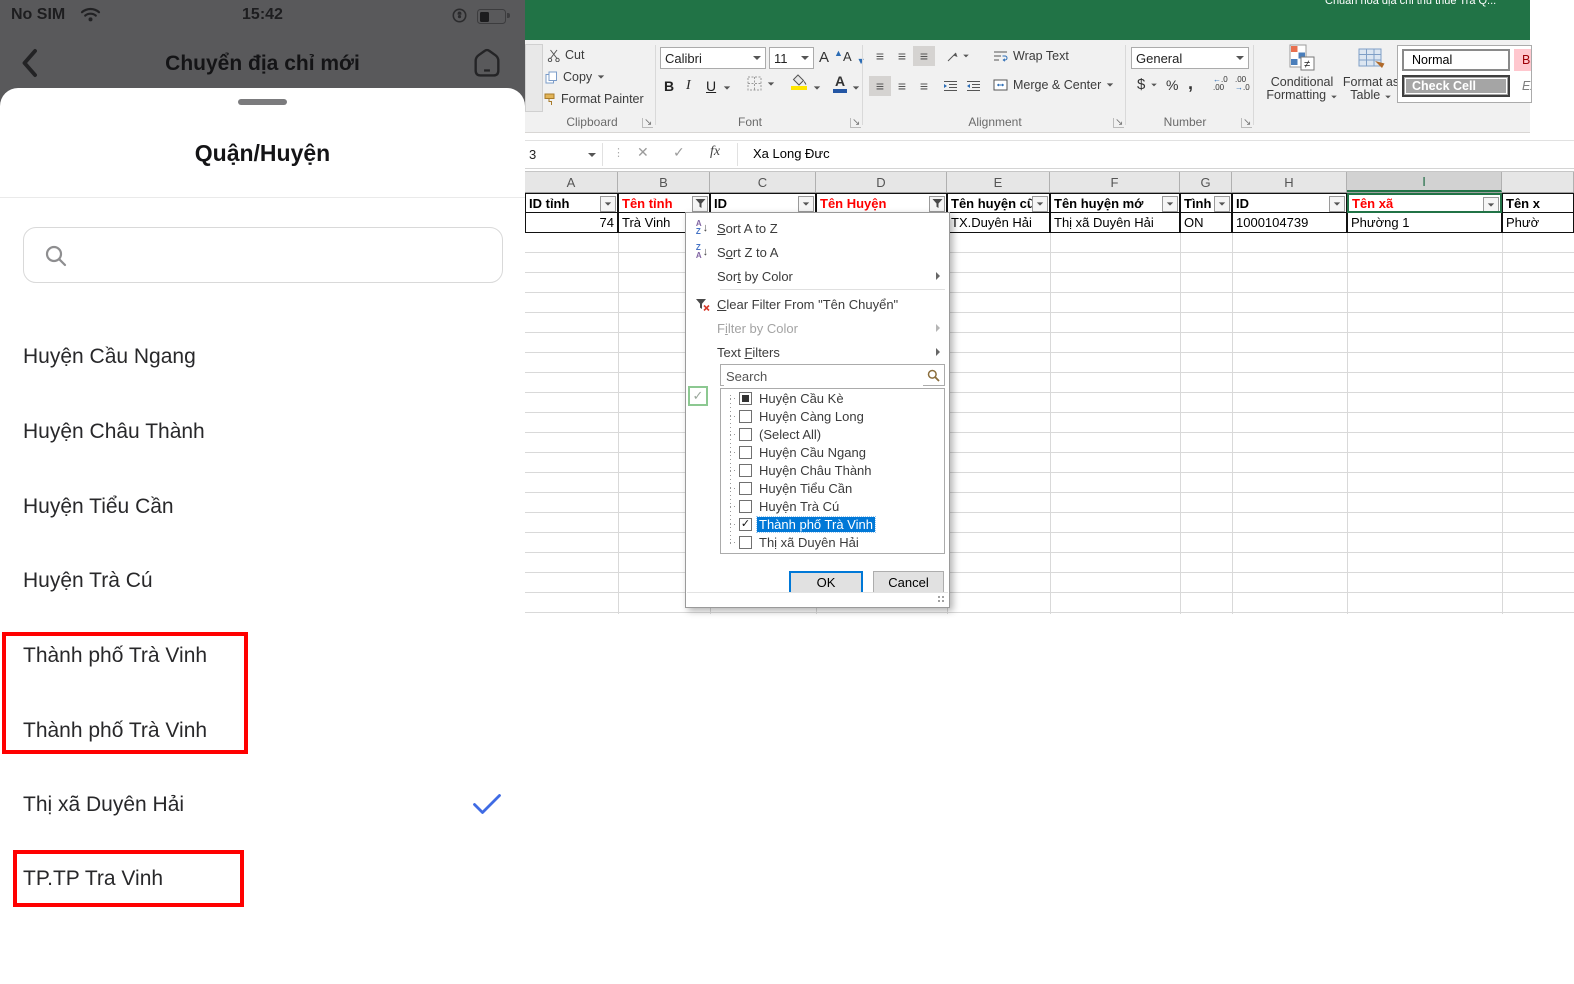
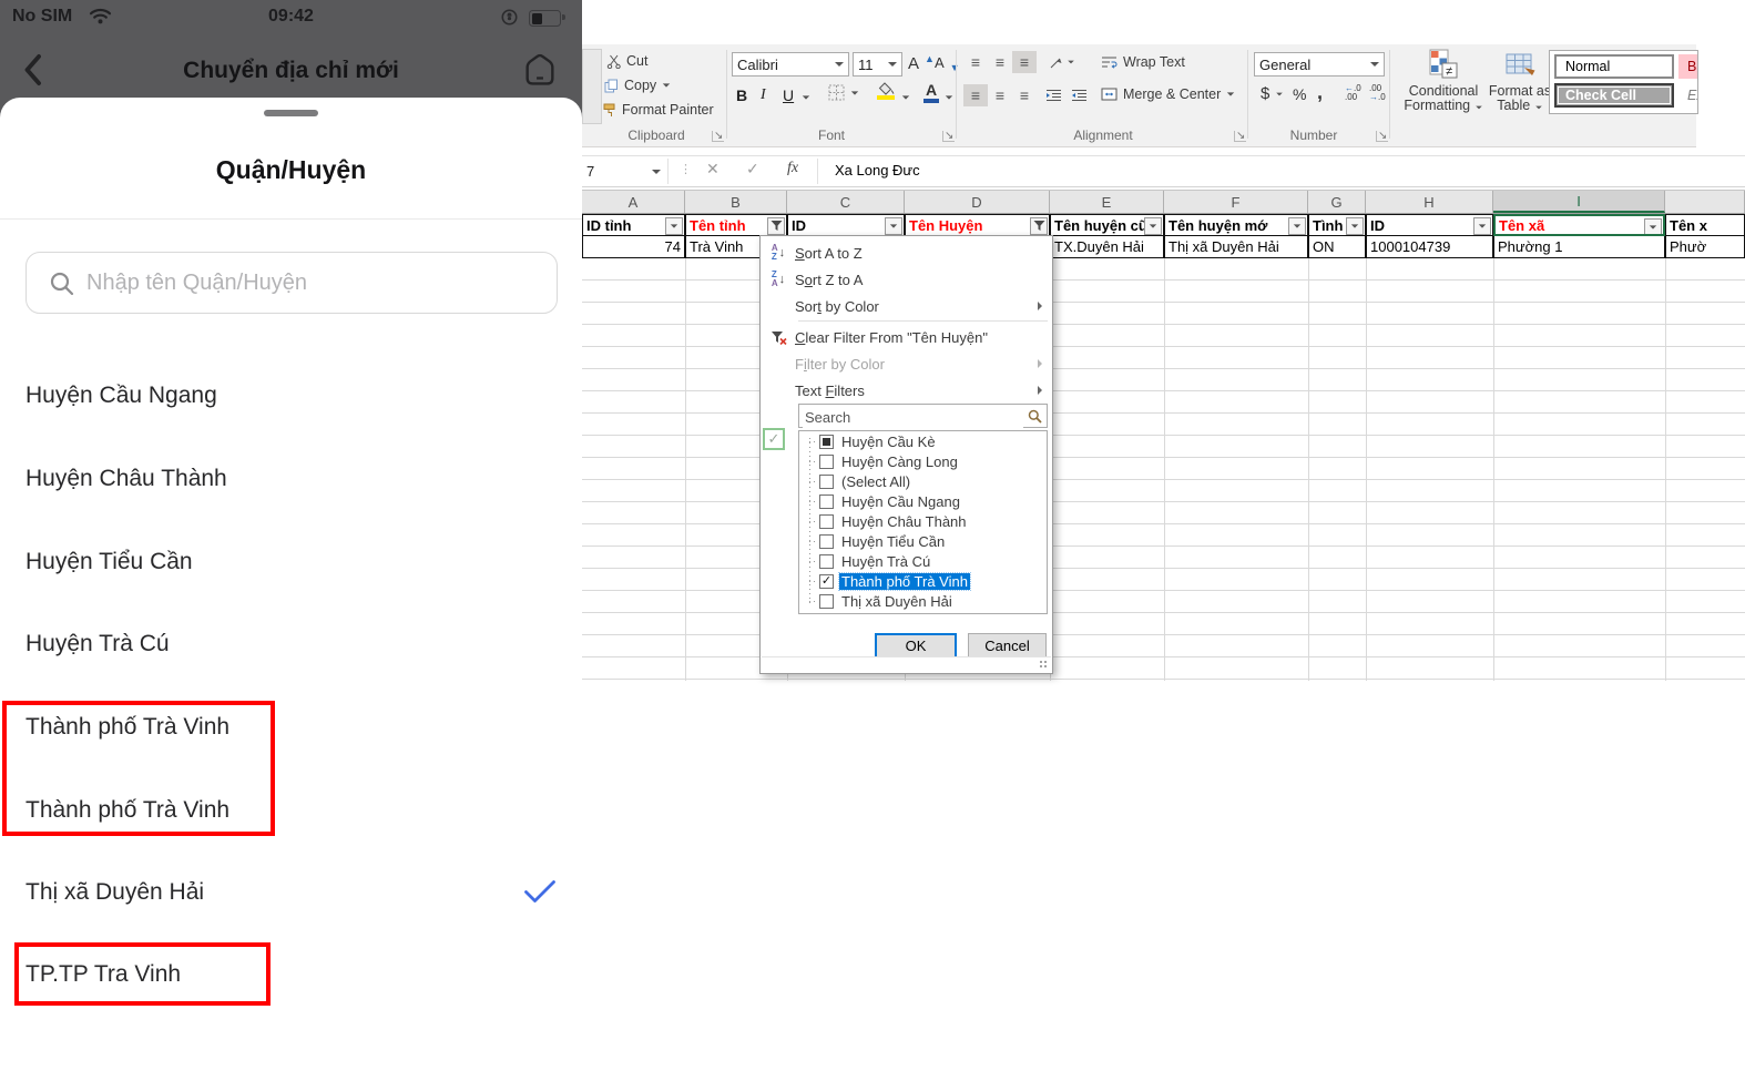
  No SIM
- 15:42
+ 09:42
  Chuyển địa chỉ mới
  Quận/Huyện
+ Nhập tên Quận/Huyện
  Huyện Cầu Ngang
  Huyện Châu Thành
  Huyện Tiểu Cần
  Huyện Trà Cú
  Thành phố Trà Vinh
  Thành phố Trà Vinh
  Thị xã Duyên Hải
  TP.TP Tra Vinh
- Chuẩn hóa địa chỉ thu thuế Tra Q...
  Cut
  Copy
  Format Painter
  Clipboard
  ↘
  Calibri
  11
  A
  ▲
  A
  B
  I
  U
  A
  Font
  ↘
  ≡
  ≡
  ≡
  Wrap Text
  ≡
  ≡
  ≡
  Merge & Center
  Alignment
  ↘
  General
  $
  %
  ,
  ←.0
  .00
  .00
  →.0
  Number
  ↘
  ≠
  Conditional
  Formatting
  Format as
  Table
  Normal
  Check Cell
- 3
+ 7
  ⋮
  ✕
  ✓
  fx
  Xa Long Đưc
  A
  B
  C
  D
  E
  F
  G
  H
  I
  ID tỉnh
  Tên tỉnh
  ID
  Tên Huyện
  Tên huyện cũ
  Tên huyện mớ
  Tình
  ID
  Tên xã
  Tên x
  74
  Trà Vinh
  TX.Duyên Hải
  Thị xã Duyên Hải
  ON
  1000104739
  Phường 1
  Phườ
  A
  Z
  ↓
  Sort A to Z
  Z
  A
  ↓
  Sort Z to A
  Sort by Color
- Clear Filter From "Tên Chuyển"
+ Clear Filter From "Tên Huyện"
  Filter by Color
  Text Filters
  Search
  Huyện Cầu Kè
  Huyện Càng Long
  (Select All)
  Huyện Cầu Ngang
  Huyện Châu Thành
  Huyện Tiểu Cần
  Huyện Trà Cú
  ✓
  Thành phố Trà Vinh
  Thị xã Duyên Hải
  OK
  Cancel
  ✓
